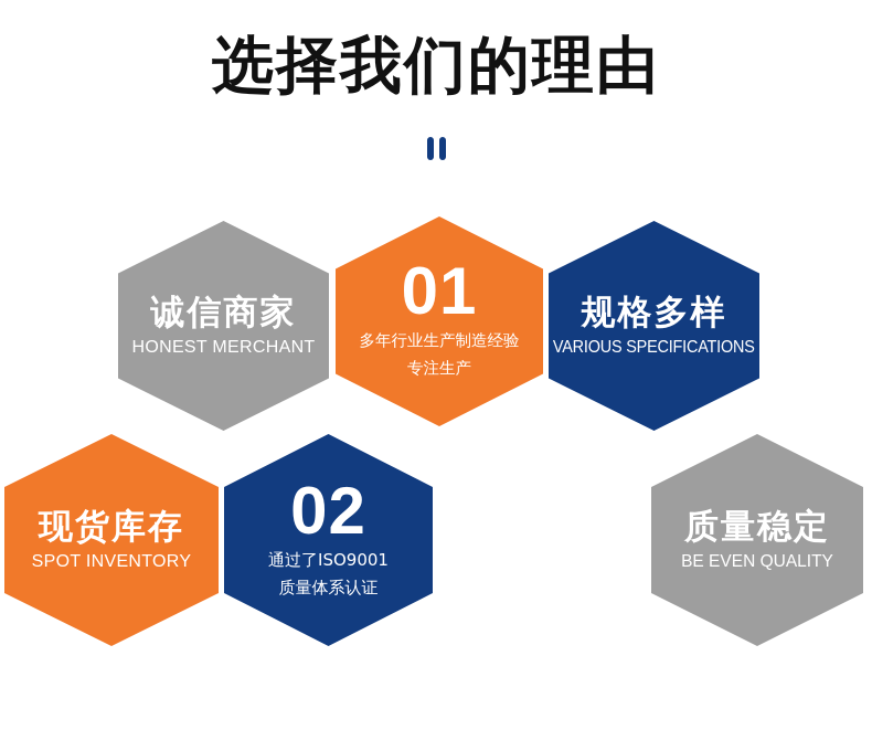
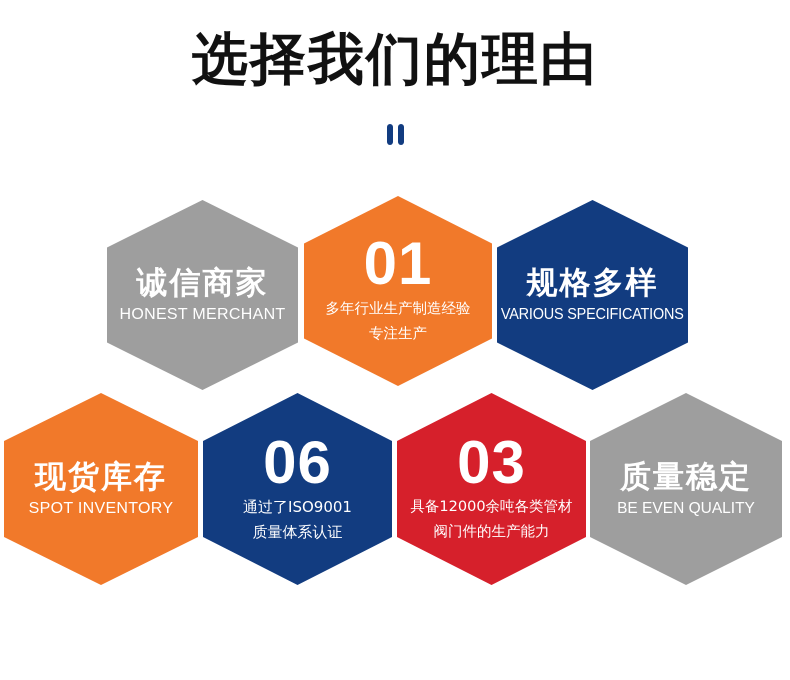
  选择我们的理由
  诚信商家
  HONEST MERCHANT
  01
  多年行业生产制造经验
  专注生产
  规格多样
  VARIOUS SPECIFICATIONS
  现货库存
  SPOT INVENTORY
- 02
+ 06
  通过了ISO9001
  质量体系认证
+ 03
+ 具备12000余吨各类管材
+ 阀门件的生产能力
  质量稳定
  BE EVEN QUALITY
